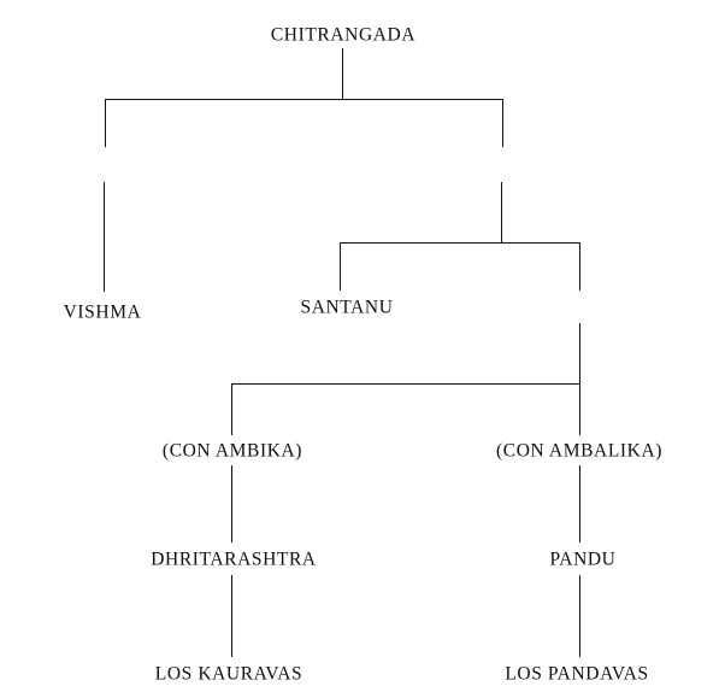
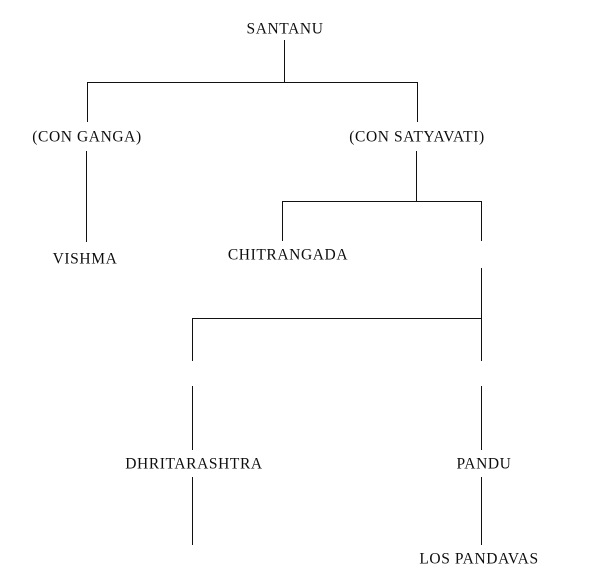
- CHITRANGADA
+ SANTANU
+ (CON GANGA)
+ (CON SATYAVATI)
  VISHMA
- SANTANU
+ CHITRANGADA
- (CON AMBIKA)
- (CON AMBALIKA)
  DHRITARASHTRA
  PANDU
- LOS KAURAVAS
  LOS PANDAVAS
